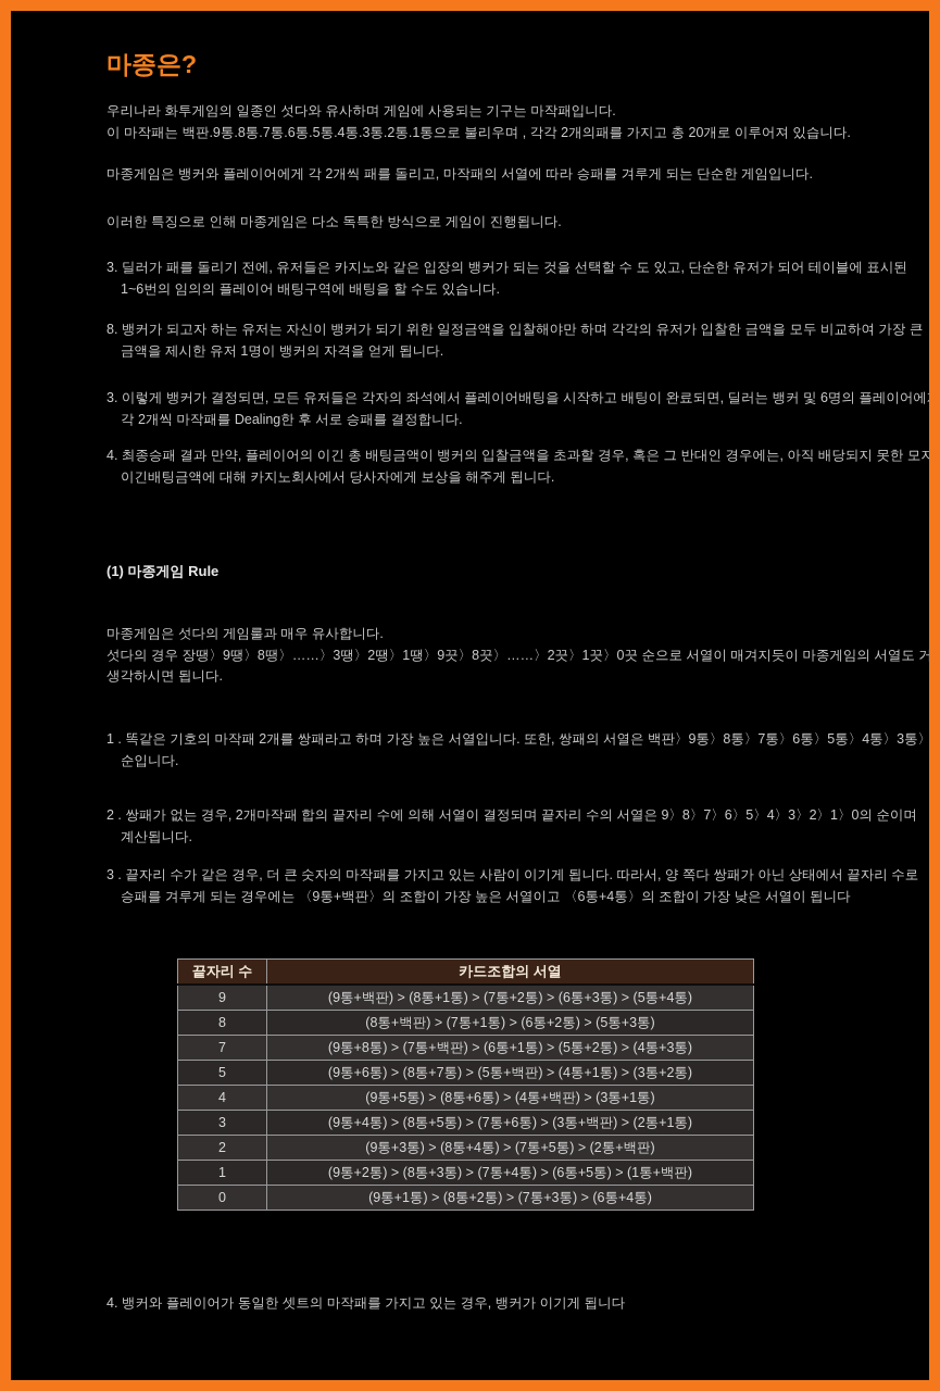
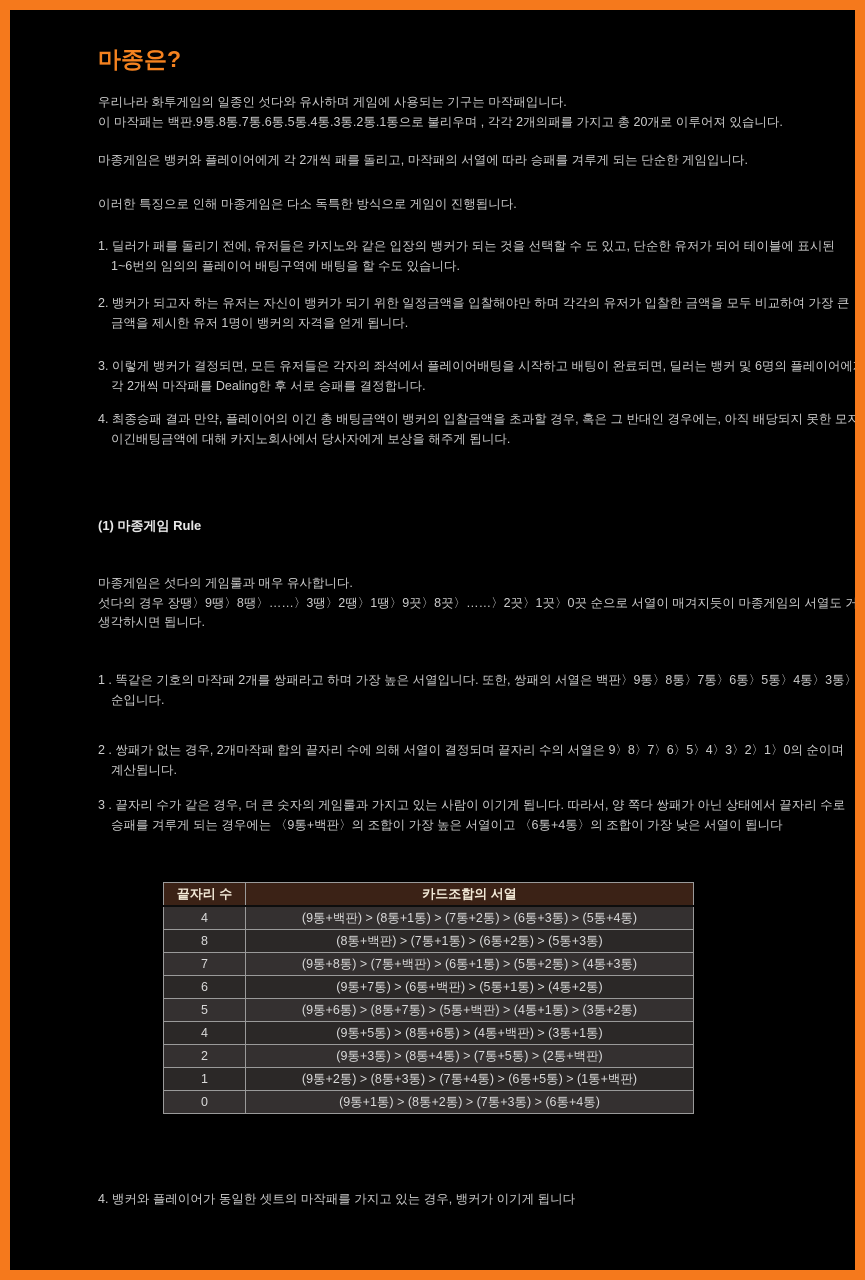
  마종은?
  우리나라 화투게임의 일종인 섯다와 유사하며 게임에 사용되는 기구는 마작패입니다.
  이 마작패는 백판.9통.8통.7통.6통.5통.4통.3통.2통.1통으로 불리우며 , 각각 2개의패를 가지고 총 20개로 이루어져 있습니다.
  마종게임은 뱅커와 플레이어에게 각 2개씩 패를 돌리고, 마작패의 서열에 따라 승패를 겨루게 되는 단순한 게임입니다.
  이러한 특징으로 인해 마종게임은 다소 독특한 방식으로 게임이 진행됩니다.
- 3. 딜러가 패를 돌리기 전에, 유저들은 카지노와 같은 입장의 뱅커가 되는 것을 선택할 수 도 있고, 단순한 유저가 되어 테이블에 표시된
+ 1. 딜러가 패를 돌리기 전에, 유저들은 카지노와 같은 입장의 뱅커가 되는 것을 선택할 수 도 있고, 단순한 유저가 되어 테이블에 표시된
  1~6번의 임의의 플레이어 배팅구역에 배팅을 할 수도 있습니다.
- 8. 뱅커가 되고자 하는 유저는 자신이 뱅커가 되기 위한 일정금액을 입찰해야만 하며 각각의 유저가 입찰한 금액을 모두 비교하여 가장 큰
+ 2. 뱅커가 되고자 하는 유저는 자신이 뱅커가 되기 위한 일정금액을 입찰해야만 하며 각각의 유저가 입찰한 금액을 모두 비교하여 가장 큰
  금액을 제시한 유저 1명이 뱅커의 자격을 얻게 됩니다.
  3. 이렇게 뱅커가 결정되면, 모든 유저들은 각자의 좌석에서 플레이어배팅을 시작하고 배팅이 완료되면, 딜러는 뱅커 및 6명의 플레이어에
  각 2개씩 마작패를 Dealing한 후 서로 승패를 결정합니다.
  4. 최종승패 결과 만약, 플레이어의 이긴 총 배팅금액이 뱅커의 입찰금액을 초과할 경우, 혹은 그 반대인 경우에는, 아직 배당되지 못한 모자
  이긴배팅금액에 대해 카지노회사에서 당사자에게 보상을 해주게 됩니다.
  (1) 마종게임 Rule
  마종게임은 섯다의 게임룰과 매우 유사합니다.
  섯다의 경우 장땡〉9땡〉8땡〉……〉3땡〉2땡〉1땡〉9끗〉8끗〉……〉2끗〉1끗〉0끗 순으로 서열이 매겨지듯이 마종게임의 서열도 거
  생각하시면 됩니다.
  1 . 똑같은 기호의 마작패 2개를 쌍패라고 하며 가장 높은 서열입니다. 또한, 쌍패의 서열은 백판〉9통〉8통〉7통〉6통〉5통〉4통〉3통〉
  순입니다.
  2 . 쌍패가 없는 경우, 2개마작패 합의 끝자리 수에 의해 서열이 결정되며 끝자리 수의 서열은 9〉8〉7〉6〉5〉4〉3〉2〉1〉0의 순이며 〈
  계산됩니다.
- 3 . 끝자리 수가 같은 경우, 더 큰 숫자의 마작패를 가지고 있는 사람이 이기게 됩니다. 따라서, 양 쪽다 쌍패가 아닌 상태에서 끝자리 수로
+ 3 . 끝자리 수가 같은 경우, 더 큰 숫자의 게임룰과 가지고 있는 사람이 이기게 됩니다. 따라서, 양 쪽다 쌍패가 아닌 상태에서 끝자리 수로
  승패를 겨루게 되는 경우에는 〈9통+백판〉의 조합이 가장 높은 서열이고 〈6통+4통〉의 조합이 가장 낮은 서열이 됩니다
  끝자리 수	카드조합의 서열
- 9	(9통+백판) > (8통+1통) > (7통+2통) > (6통+3통) > (5통+4통)
+ 4	(9통+백판) > (8통+1통) > (7통+2통) > (6통+3통) > (5통+4통)
  8	(8통+백판) > (7통+1통) > (6통+2통) > (5통+3통)
  7	(9통+8통) > (7통+백판) > (6통+1통) > (5통+2통) > (4통+3통)
+ 6	(9통+7통) > (6통+백판) > (5통+1통) > (4통+2통)
  5	(9통+6통) > (8통+7통) > (5통+백판) > (4통+1통) > (3통+2통)
  4	(9통+5통) > (8통+6통) > (4통+백판) > (3통+1통)
- 3	(9통+4통) > (8통+5통) > (7통+6통) > (3통+백판) > (2통+1통)
  2	(9통+3통) > (8통+4통) > (7통+5통) > (2통+백판)
  1	(9통+2통) > (8통+3통) > (7통+4통) > (6통+5통) > (1통+백판)
  0	(9통+1통) > (8통+2통) > (7통+3통) > (6통+4통)
  4. 뱅커와 플레이어가 동일한 셋트의 마작패를 가지고 있는 경우, 뱅커가 이기게 됩니다
